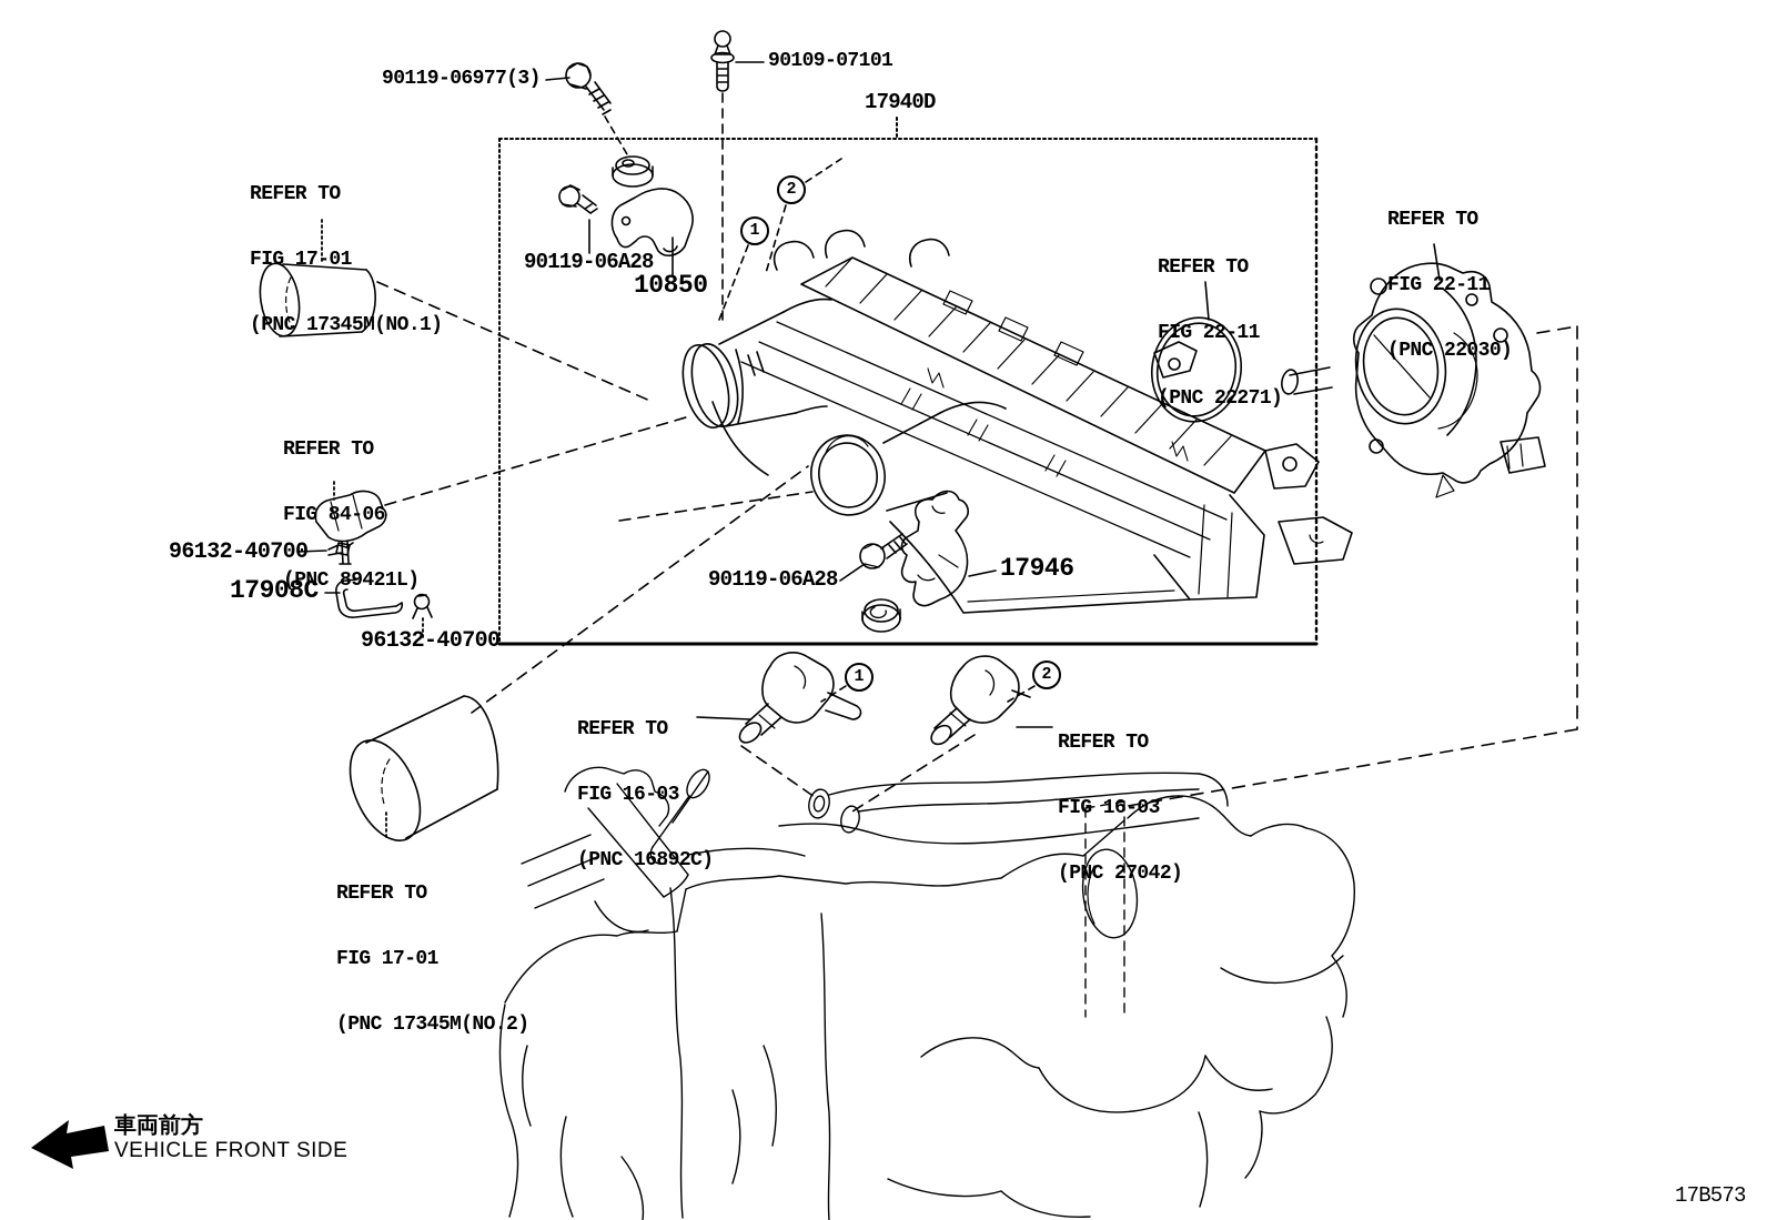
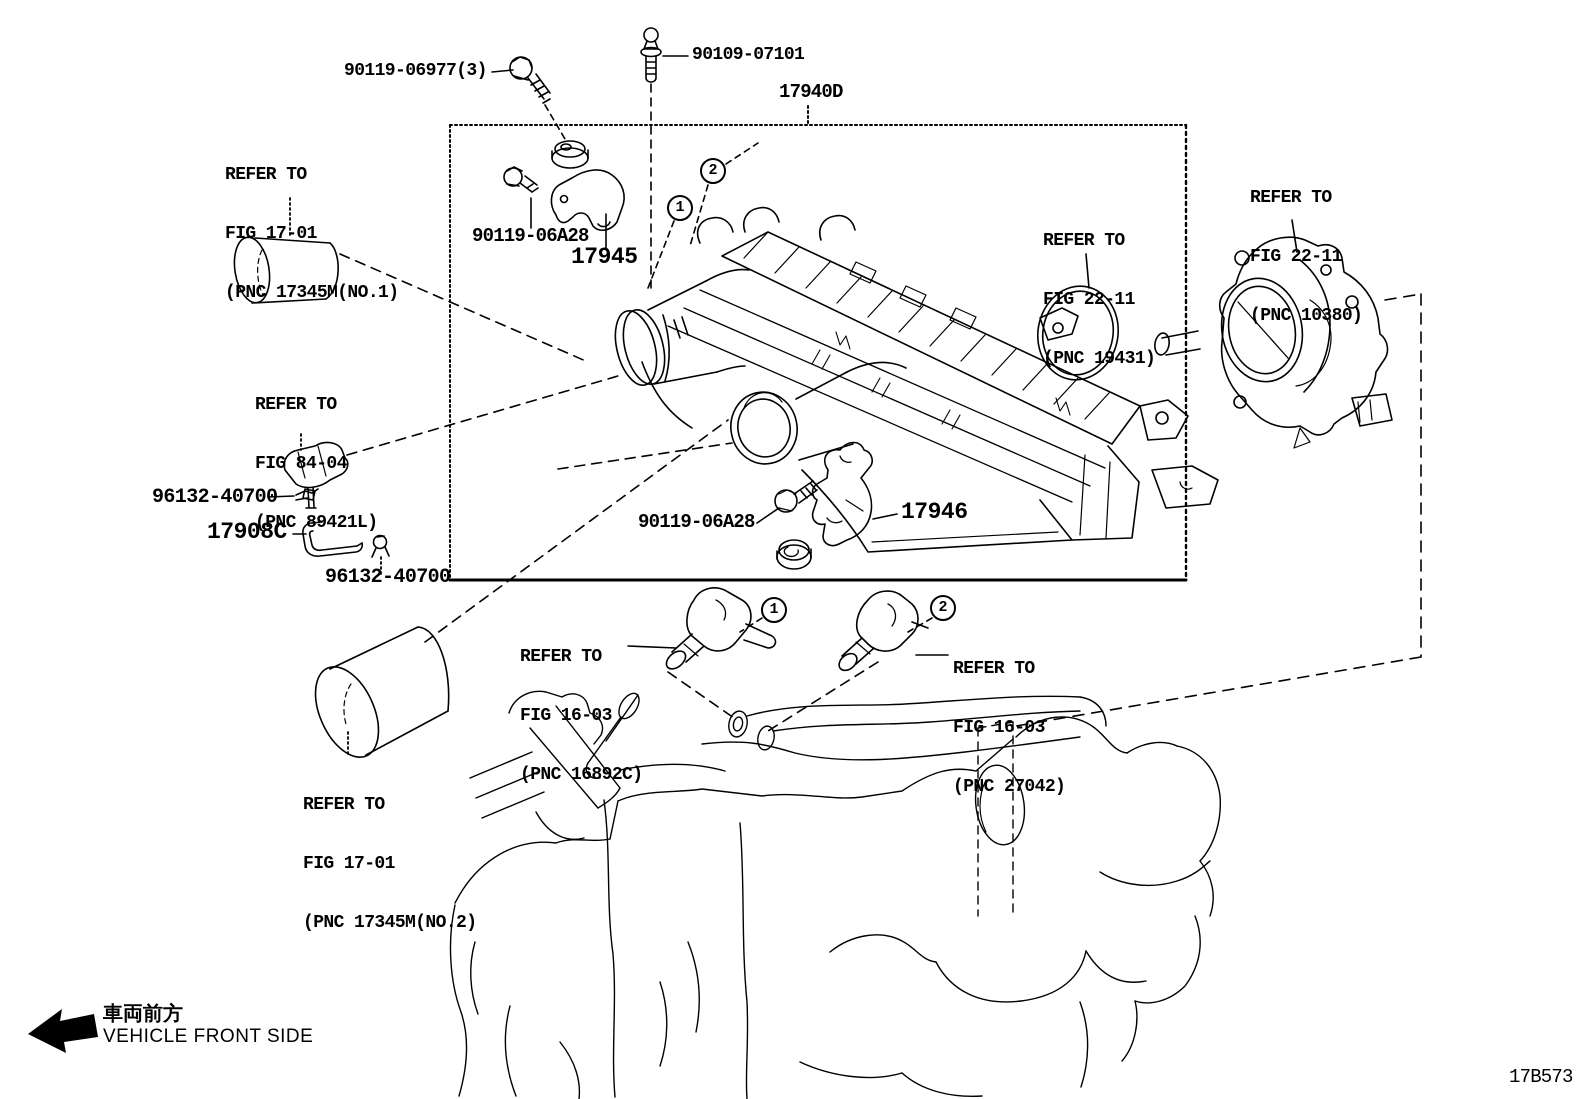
  90119-06977(3)
  90109-07101
  17940D
  REFER TO
  FIG 17-01
  (PNC 17345M(NO.1)
  90119-06A28
- 10850
+ 17945
  REFER TO
  FIG 22-11
- (PNC 22271)
+ (PNC 19431)
  REFER TO
  FIG 22-11
- (PNC 22030)
+ (PNC 10380)
  REFER TO
- FIG 84-06
+ FIG 84-04
  (PNC 89421L)
  96132-40700
  17908C
  96132-40700
  90119-06A28
  17946
  REFER TO
  FIG 16-03
  (PNC 16892C)
  REFER TO
  FIG 16-03
  (PNC 27042)
  REFER TO
  FIG 17-01
  (PNC 17345M(NO.2)
  1
  2
  1
  2
  車両前方
  VEHICLE FRONT SIDE
  17B573
